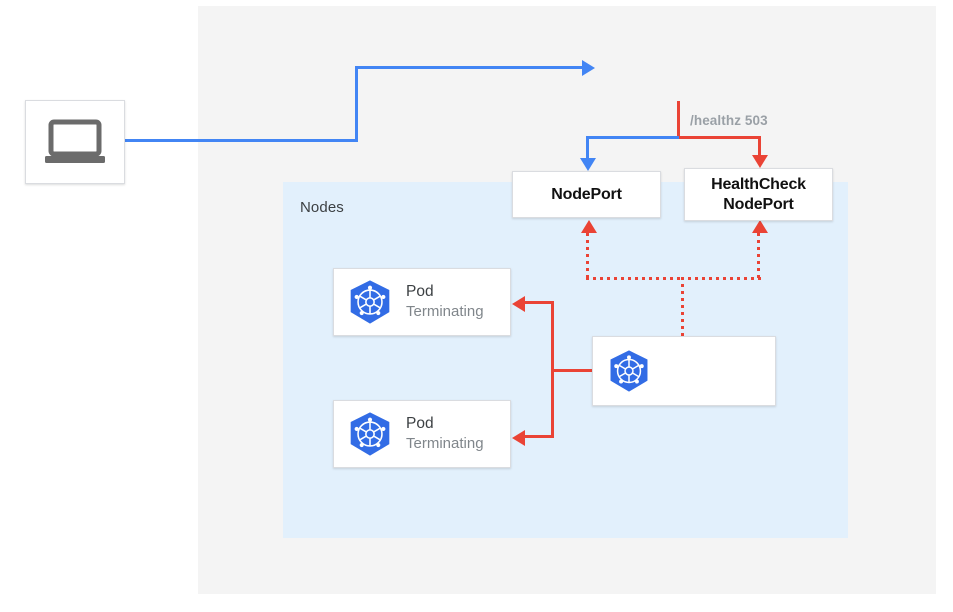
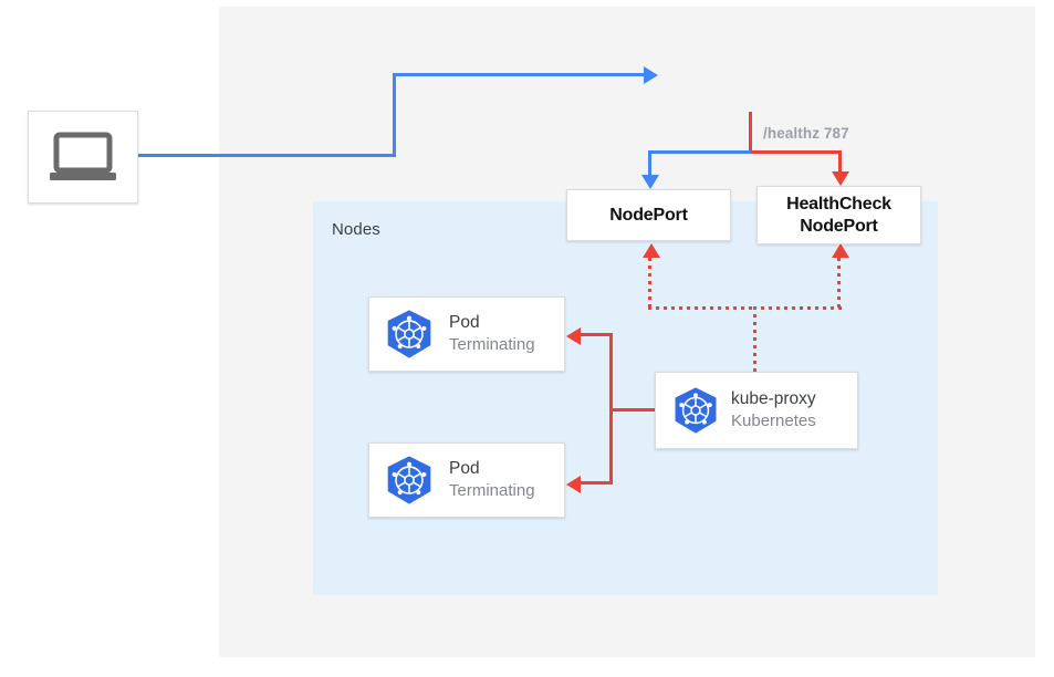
  Nodes
- /healthz 503
+ /healthz 787
  NodePort
  HealthCheck
  NodePort
  Pod
  Terminating
  Pod
  Terminating
+ kube-proxy
+ Kubernetes
